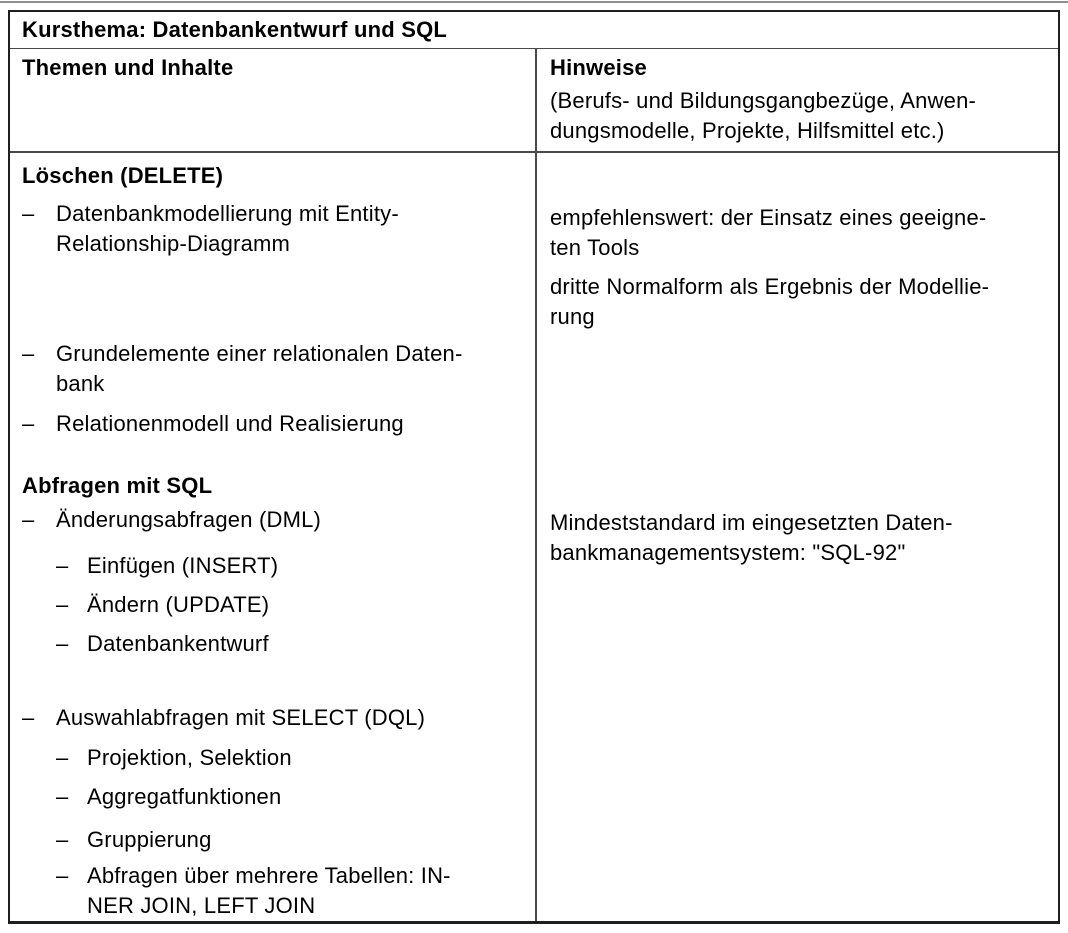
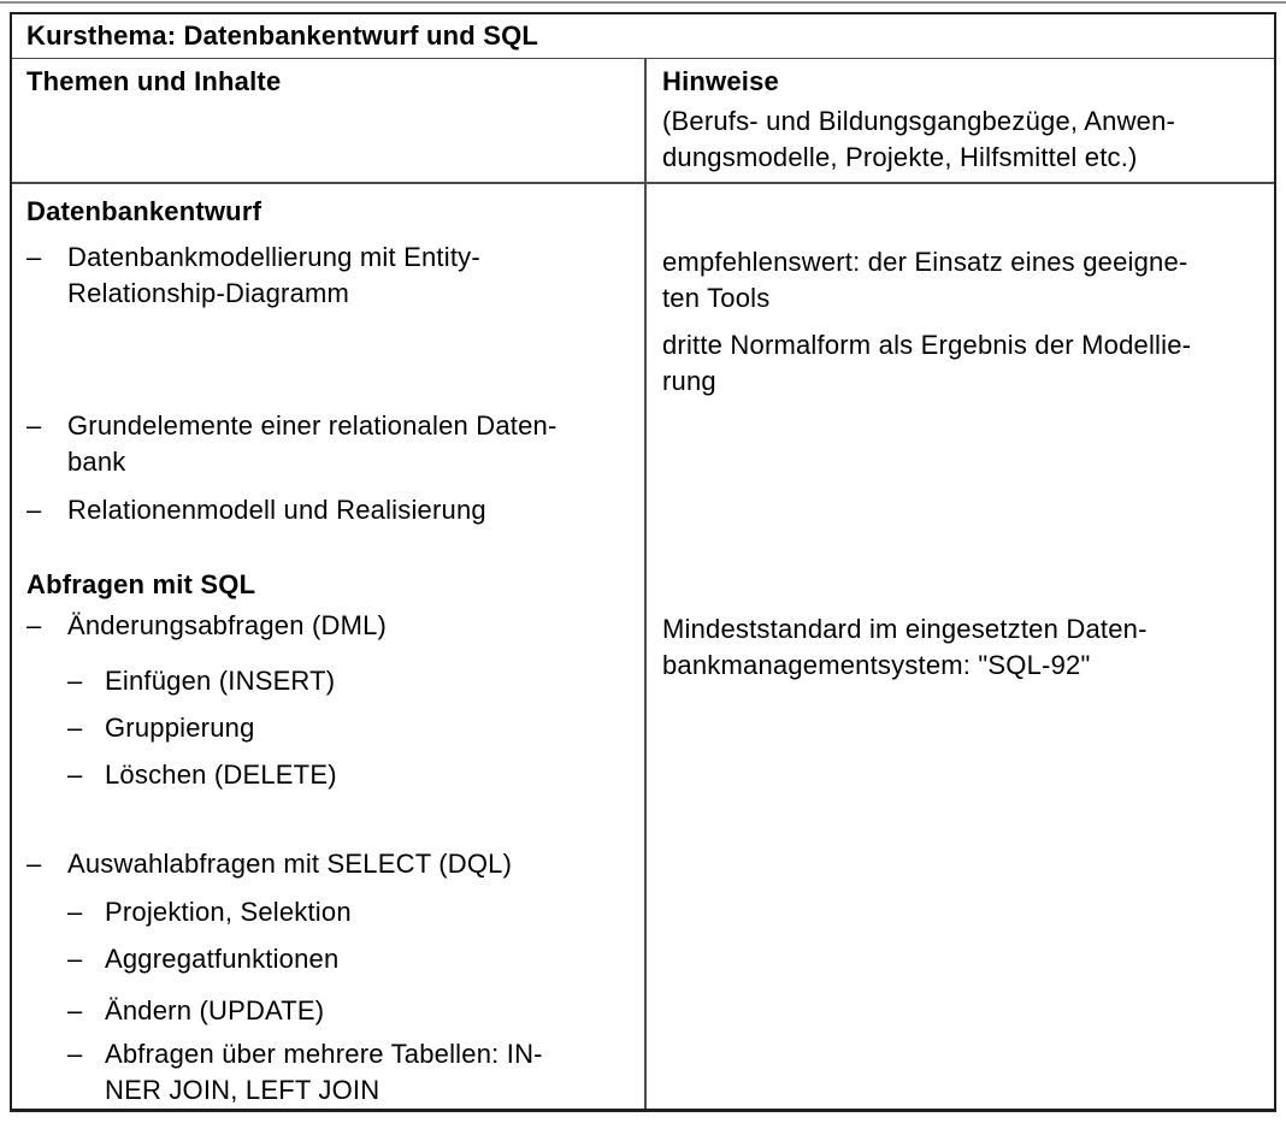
  Kursthema: Datenbankentwurf und SQL
  Themen und Inhalte
  Hinweise
  (Berufs- und Bildungsgangbezüge, Anwen-
  dungsmodelle, Projekte, Hilfsmittel etc.)
- Löschen (DELETE)
+ Datenbankentwurf
  –
  Datenbankmodellierung mit Entity-
  Relationship-Diagramm
  –
  Grundelemente einer relationalen Daten-
  bank
  –
  Relationenmodell und Realisierung
  Abfragen mit SQL
  –
  Änderungsabfragen (DML)
  –
  Einfügen (INSERT)
  –
- Ändern (UPDATE)
+ Gruppierung
  –
- Datenbankentwurf
+ Löschen (DELETE)
  –
  Auswahlabfragen mit SELECT (DQL)
  –
  Projektion, Selektion
  –
  Aggregatfunktionen
  –
- Gruppierung
+ Ändern (UPDATE)
  –
  Abfragen über mehrere Tabellen: IN-
  NER JOIN, LEFT JOIN
  empfehlenswert: der Einsatz eines geeigne-
  ten Tools
  dritte Normalform als Ergebnis der Modellie-
  rung
  Mindeststandard im eingesetzten Daten-
  bankmanagementsystem: "SQL-92"
